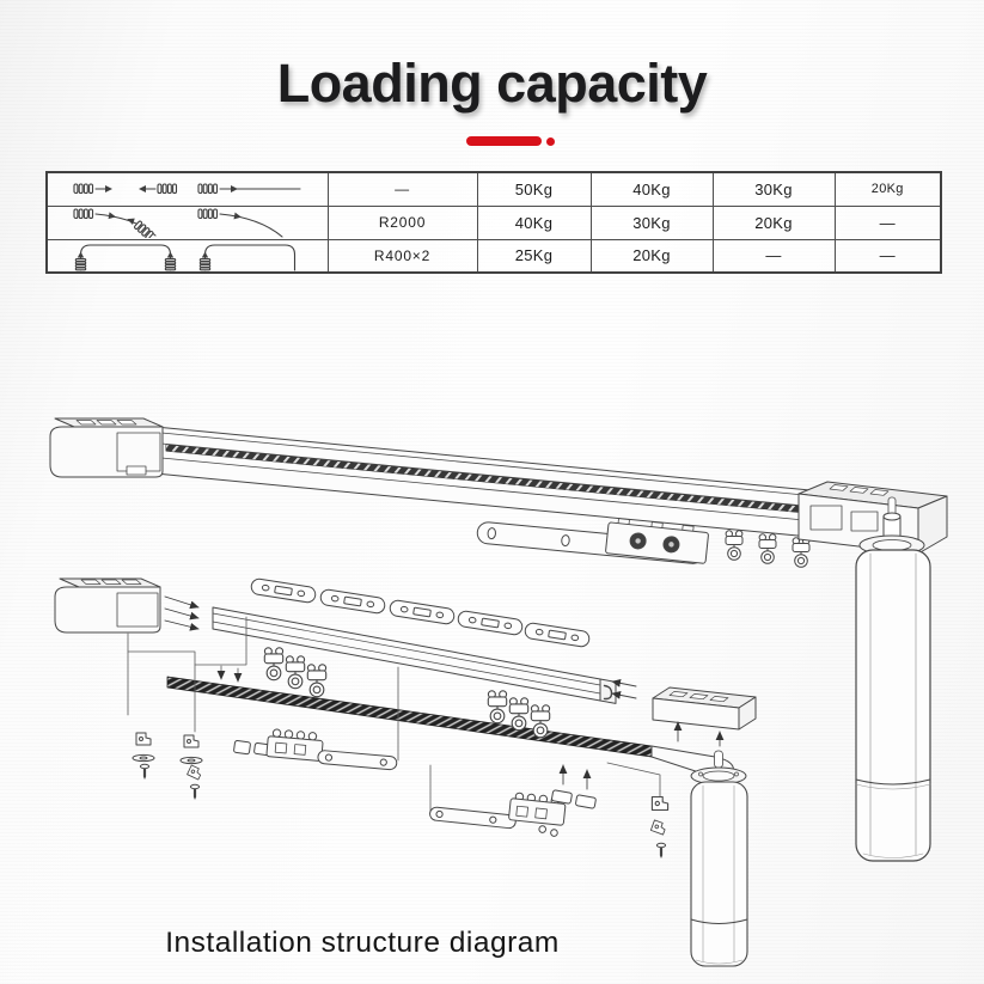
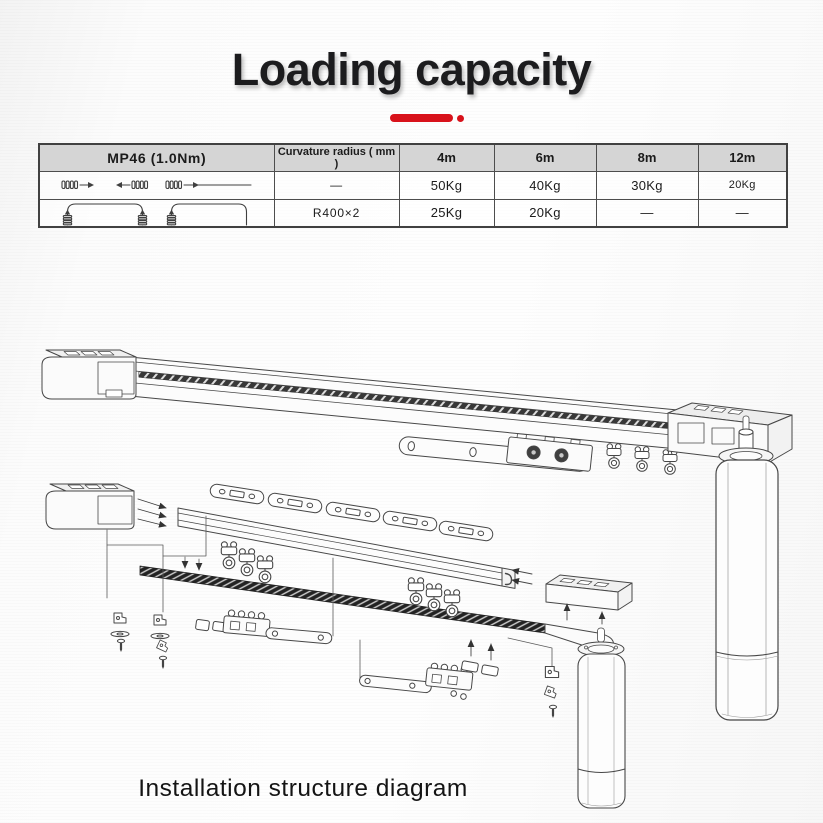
  Loading capacity
+ MP46 (1.0Nm)	Curvature radius ( mm )	4m	6m	8m	12m
  	—	50Kg	40Kg	30Kg	20Kg
- 	R2000	40Kg	30Kg	20Kg	—
  	R400×2	25Kg	20Kg	—	—
  Installation structure diagram
